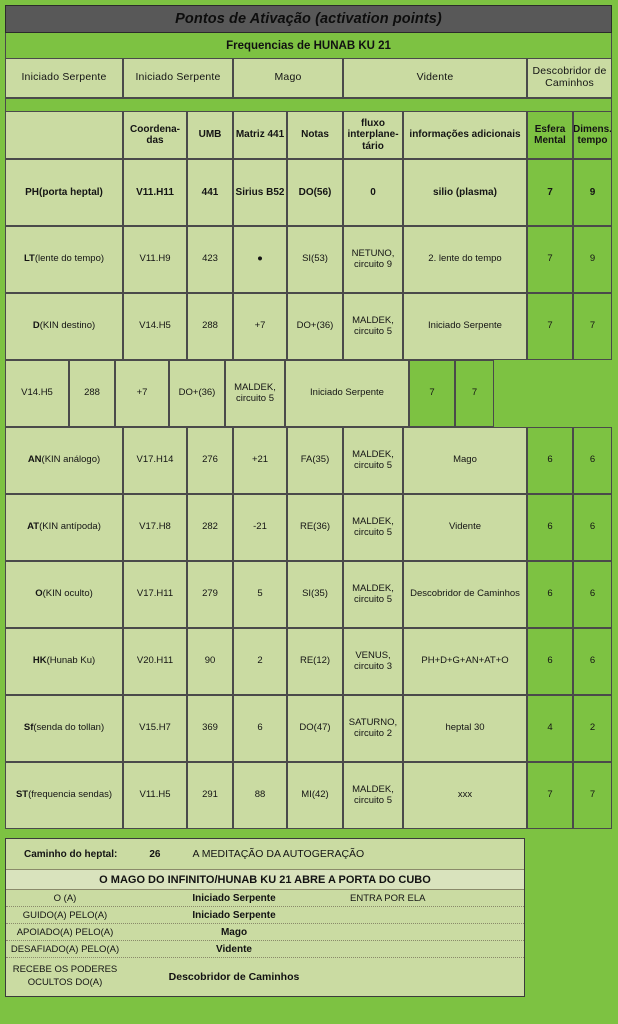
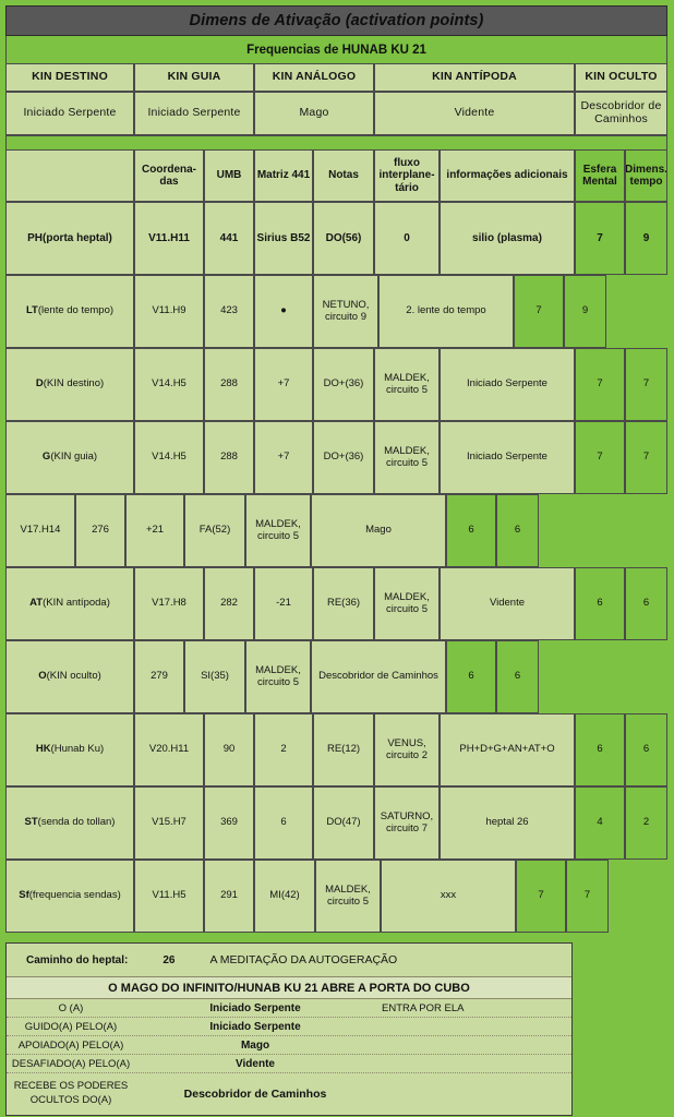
- Pontos de Ativação (activation points)
+ Dimens de Ativação (activation points)
  Frequencias de HUNAB KU 21
+ KIN DESTINO
+ KIN GUIA
+ KIN ANÁLOGO
+ KIN ANTÍPODA
+ KIN OCULTO
  Iniciado Serpente
  Iniciado Serpente
  Mago
  Vidente
  Descobridor de Caminhos
  Coordena-das
  UMB
  Matriz 441
  Notas
  fluxo interplane-tário
  informações adicionais
  Esfera Mental
  Dimens. tempo
  PH
  (porta heptal)
  V11.H11
  441
  Sirius B52
  DO(56)
  0
  silio (plasma)
  7
  9
  LT
  (lente do tempo)
  V11.H9
  423
  ●
- SI(53)
  NETUNO, circuito 9
  2. lente do tempo
  7
  9
  D
  (KIN destino)
  V14.H5
  288
  +7
  DO+(36)
  MALDEK, circuito 5
  Iniciado Serpente
  7
  7
+ G
+ (KIN guia)
  V14.H5
  288
  +7
  DO+(36)
  MALDEK, circuito 5
  Iniciado Serpente
  7
  7
- AN
- (KIN análogo)
  V17.H14
  276
  +21
- FA(35)
+ FA(52)
  MALDEK, circuito 5
  Mago
  6
  6
  AT
  (KIN antípoda)
  V17.H8
  282
  -21
  RE(36)
  MALDEK, circuito 5
  Vidente
  6
  6
  O
  (KIN oculto)
- V17.H11
  279
- 5
  SI(35)
  MALDEK, circuito 5
  Descobridor de Caminhos
  6
  6
  HK
  (Hunab Ku)
  V20.H11
  90
  2
  RE(12)
- VENUS, circuito 3
+ VENUS, circuito 2
  PH+D+G+AN+AT+O
  6
  6
- Sf
+ ST
  (senda do tollan)
  V15.H7
  369
  6
  DO(47)
- SATURNO, circuito 2
+ SATURNO, circuito 7
- heptal 30
+ heptal 26
  4
  2
- ST
+ Sf
  (frequencia sendas)
  V11.H5
  291
- 88
  MI(42)
  MALDEK, circuito 5
  xxx
  7
  7
  Caminho do heptal:
  26
  A MEDITAÇÃO DA AUTOGERAÇÃO
  O MAGO DO INFINITO/HUNAB KU 21 ABRE A PORTA DO CUBO
  O (A)
  Iniciado Serpente
  ENTRA POR ELA
  GUIDO(A) PELO(A)
  Iniciado Serpente
  APOIADO(A) PELO(A)
  Mago
  DESAFIADO(A) PELO(A)
  Vidente
  RECEBE OS PODERES OCULTOS DO(A)
  Descobridor de Caminhos
